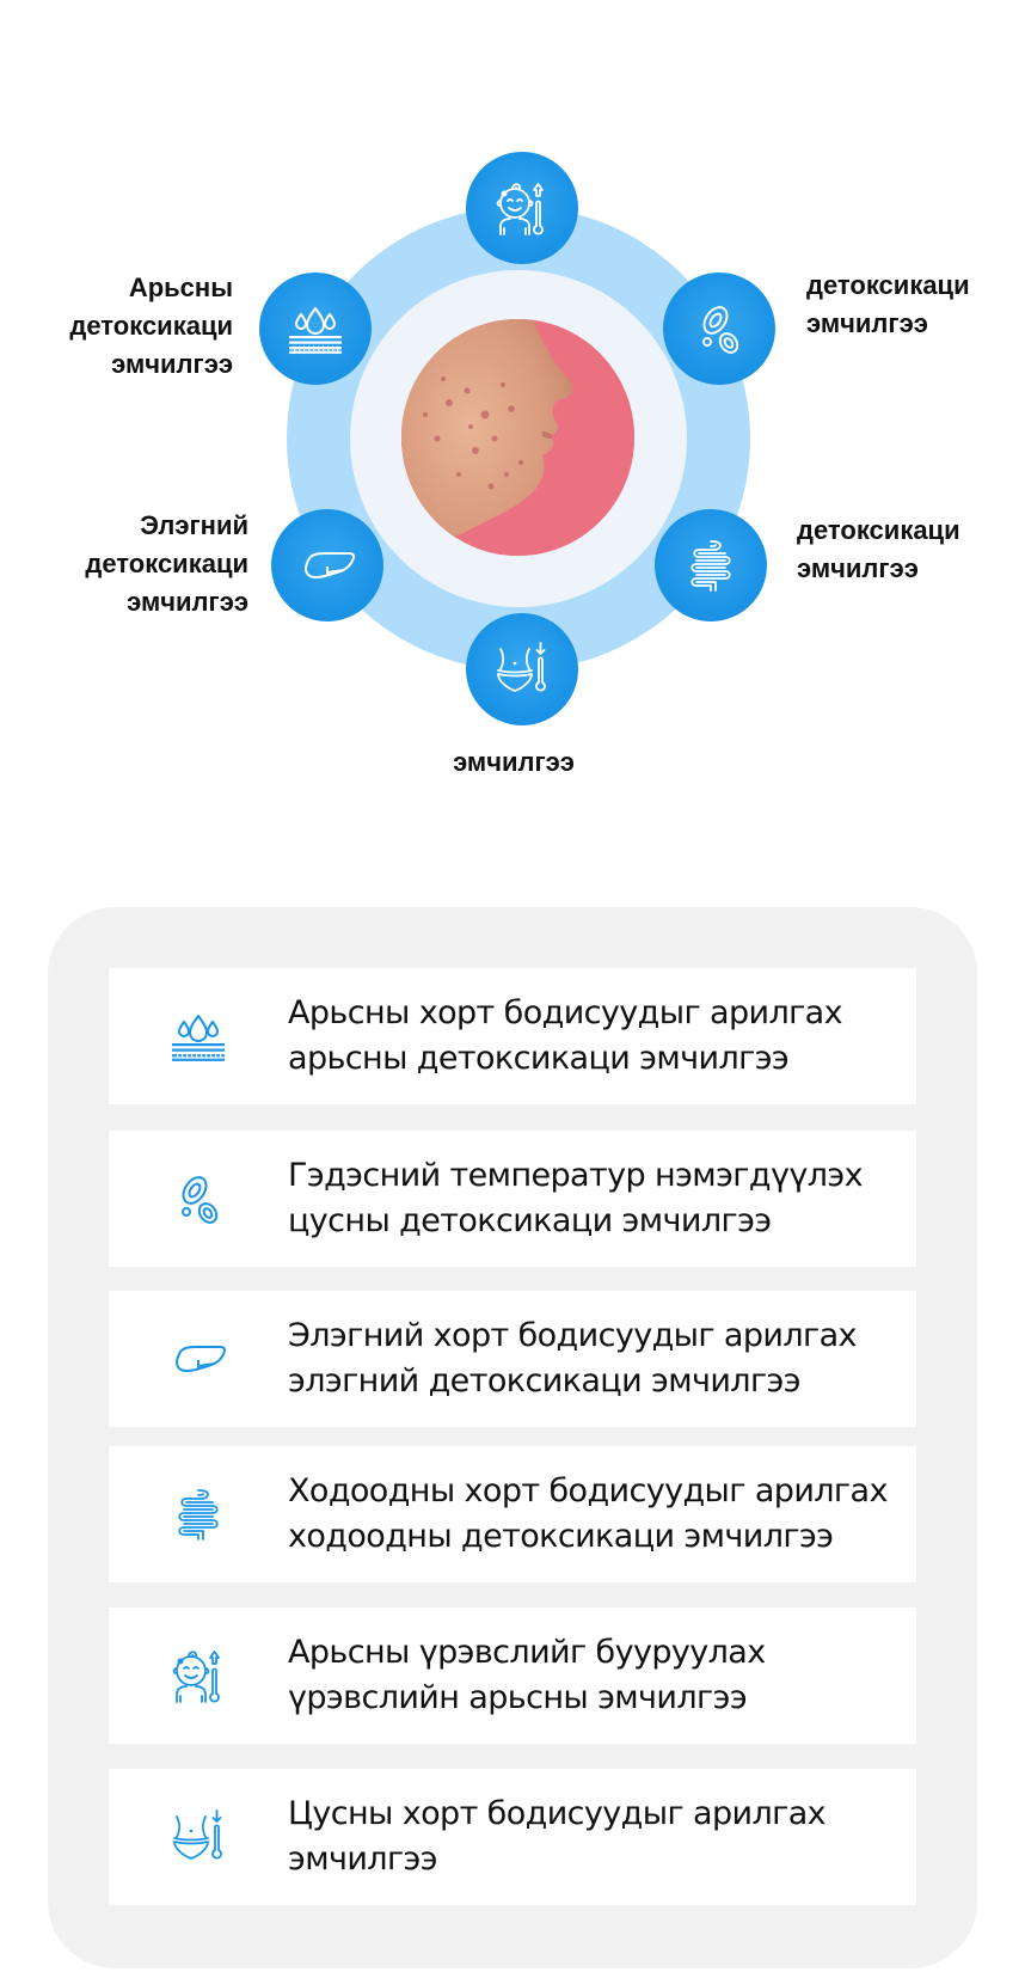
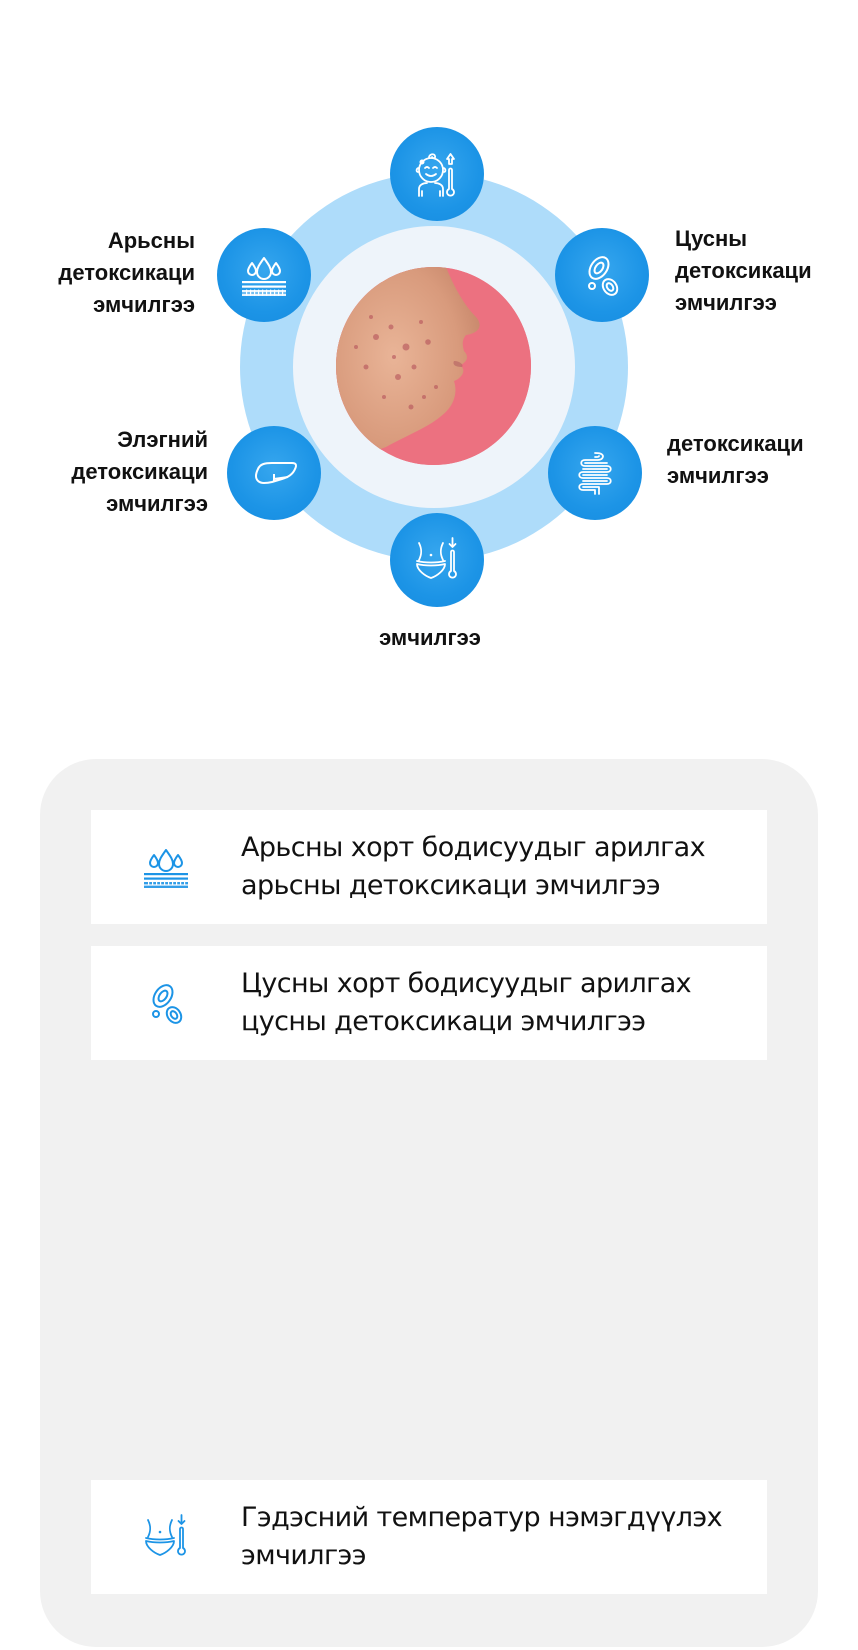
  Арьсны
  детоксикаци
  эмчилгээ
+ Цусны
  детоксикаци
  эмчилгээ
  Элэгний
  детоксикаци
  эмчилгээ
  детоксикаци
  эмчилгээ
  эмчилгээ
  Арьсны хорт бодисуудыг арилгах
  арьсны детоксикаци эмчилгээ
- Гэдэсний температур нэмэгдүүлэх
+ Цусны хорт бодисуудыг арилгах
  цусны детоксикаци эмчилгээ
- Элэгний хорт бодисуудыг арилгах
- элэгний детоксикаци эмчилгээ
- Ходоодны хорт бодисуудыг арилгах
- ходоодны детоксикаци эмчилгээ
- Арьсны үрэвслийг бууруулах
- үрэвслийн арьсны эмчилгээ
- Цусны хорт бодисуудыг арилгах
+ Гэдэсний температур нэмэгдүүлэх
  эмчилгээ
